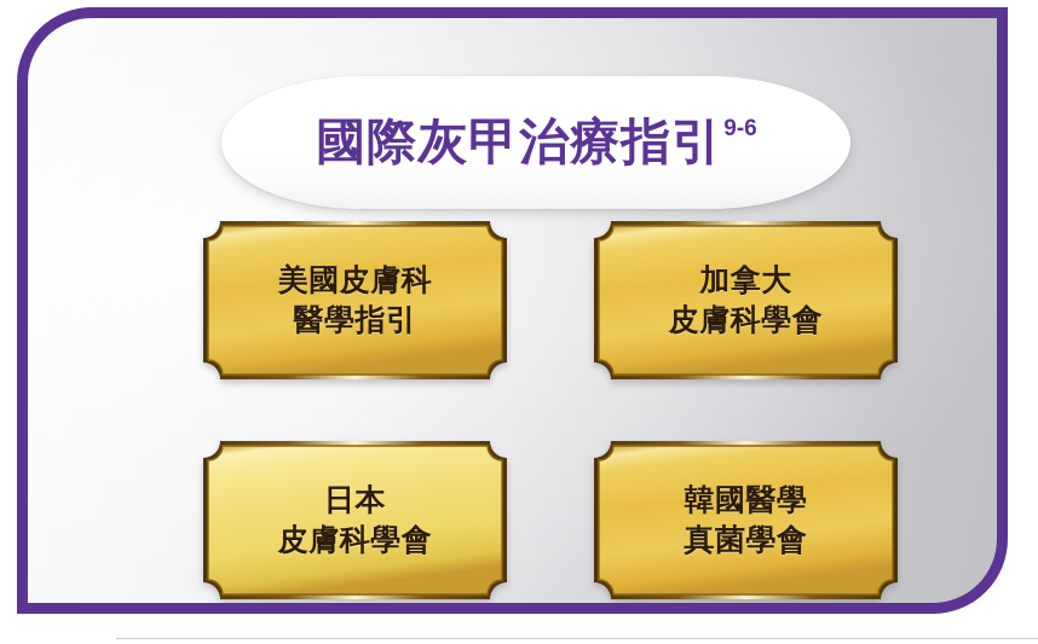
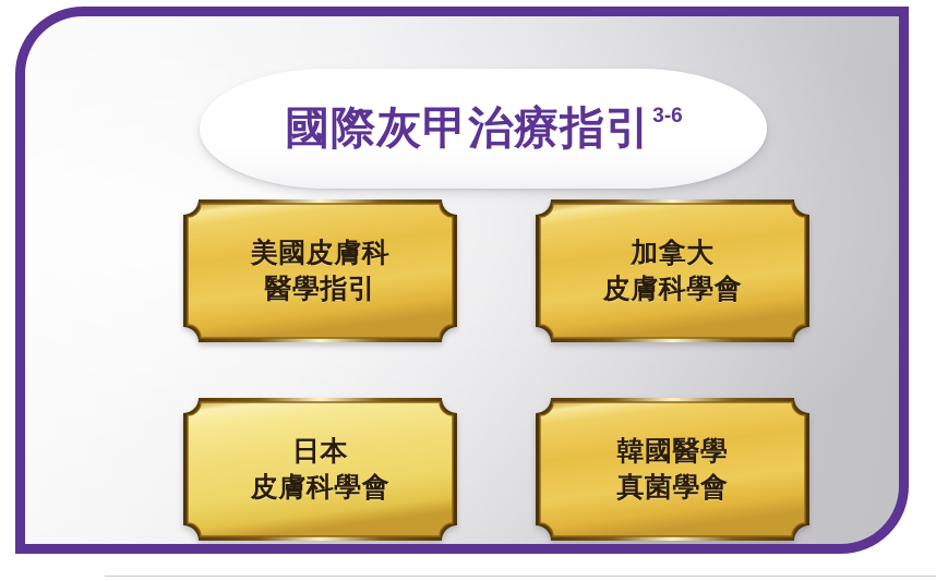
  國際灰甲治療指引
- 9-6
+ 3-6
  美國皮膚科
  醫學指引
  加拿大
  皮膚科學會
  日本
  皮膚科學會
  韓國醫學
  真菌學會
